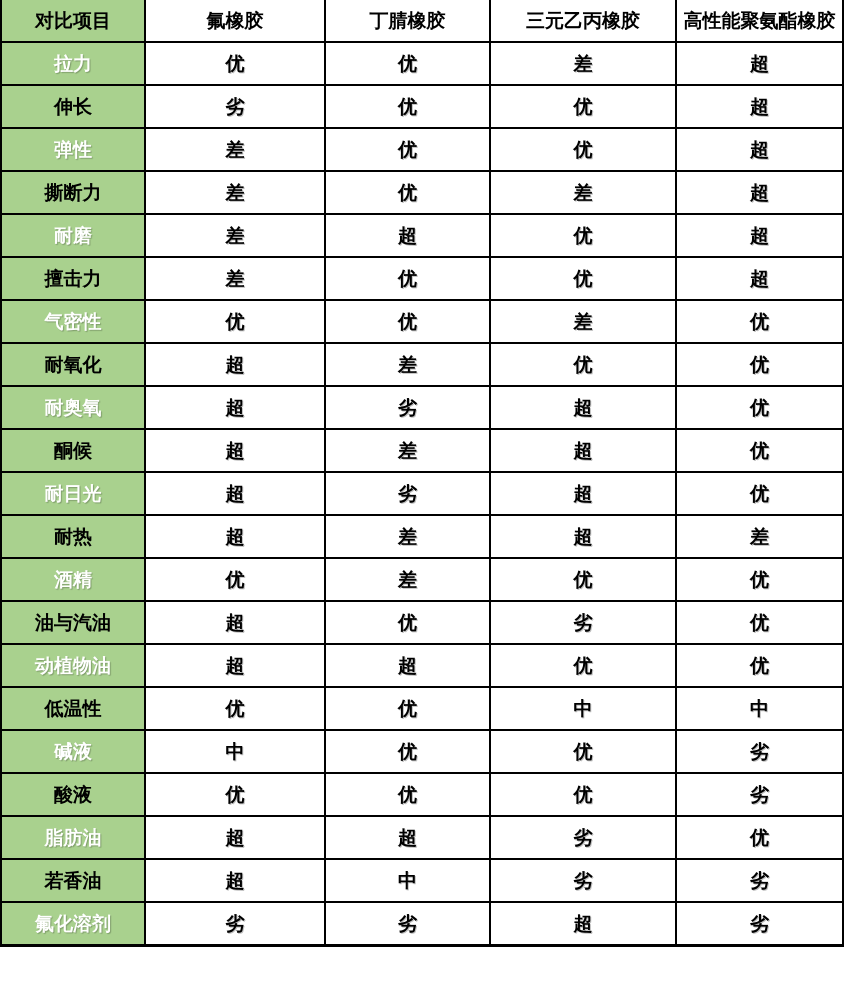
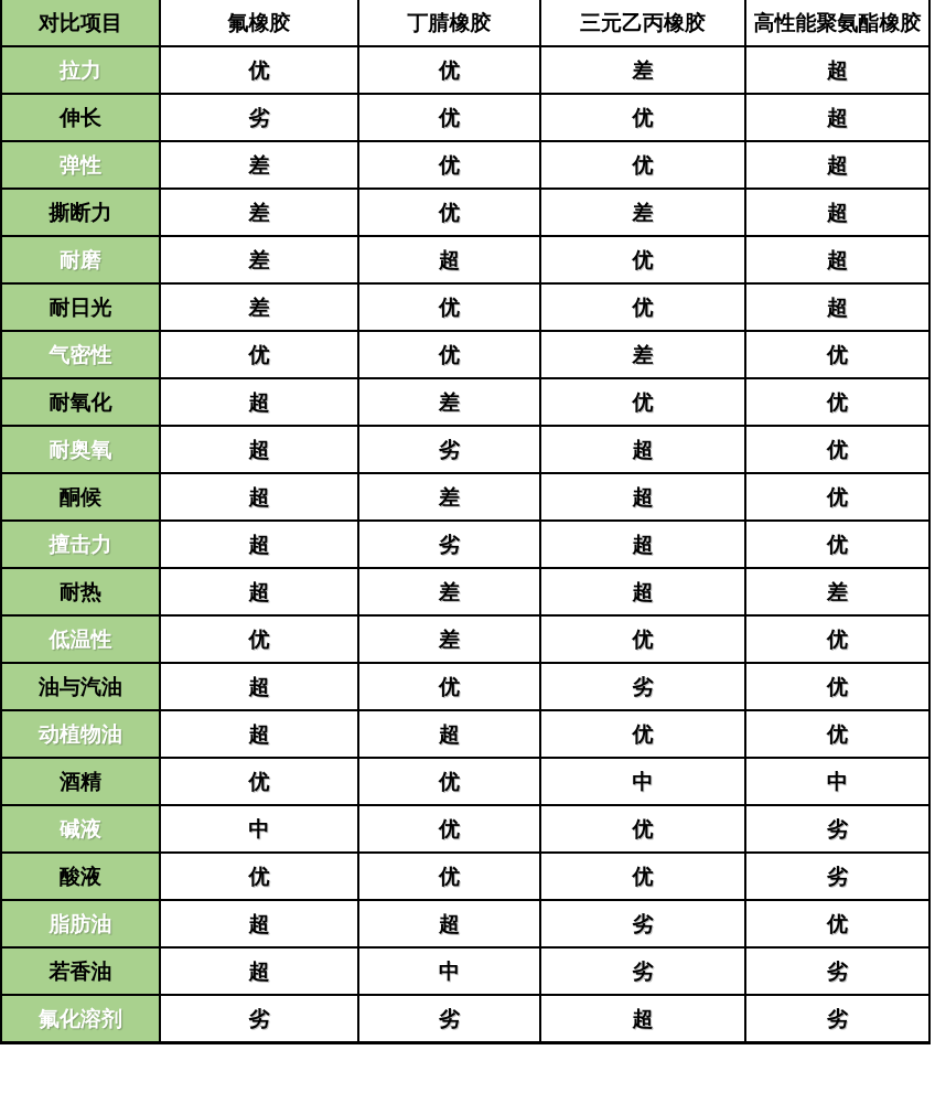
  对比项目	氟橡胶	丁腈橡胶	三元乙丙橡胶	高性能聚氨酯橡胶
  拉力	优	优	差	超
  伸长	劣	优	优	超
  弹性	差	优	优	超
  撕断力	差	优	差	超
  耐磨	差	超	优	超
- 擅击力	差	优	优	超
+ 耐日光	差	优	优	超
  气密性	优	优	差	优
  耐氧化	超	差	优	优
  耐奥氧	超	劣	超	优
  酮候	超	差	超	优
- 耐日光	超	劣	超	优
+ 擅击力	超	劣	超	优
  耐热	超	差	超	差
- 酒精	优	差	优	优
+ 低温性	优	差	优	优
  油与汽油	超	优	劣	优
  动植物油	超	超	优	优
- 低温性	优	优	中	中
+ 酒精	优	优	中	中
  碱液	中	优	优	劣
  酸液	优	优	优	劣
  脂肪油	超	超	劣	优
  若香油	超	中	劣	劣
  氟化溶剂	劣	劣	超	劣
